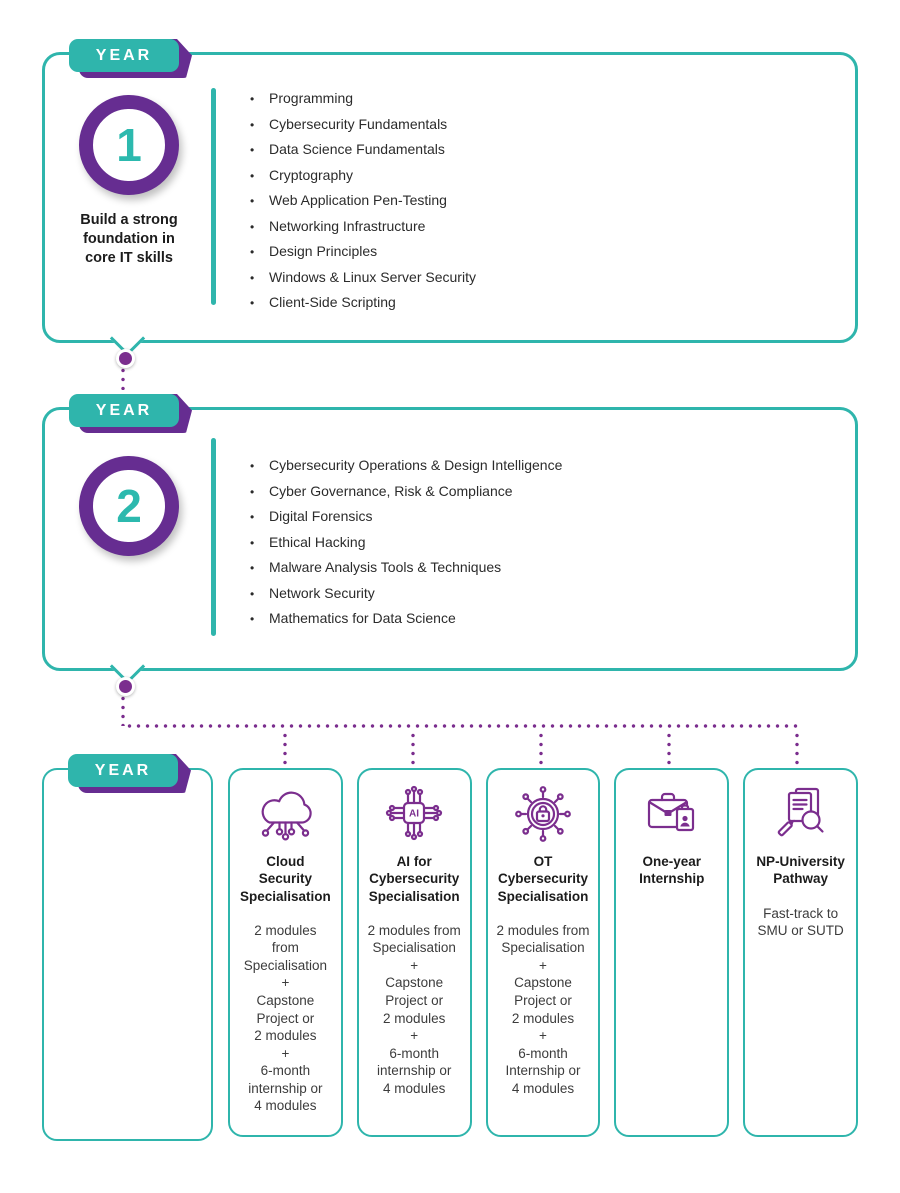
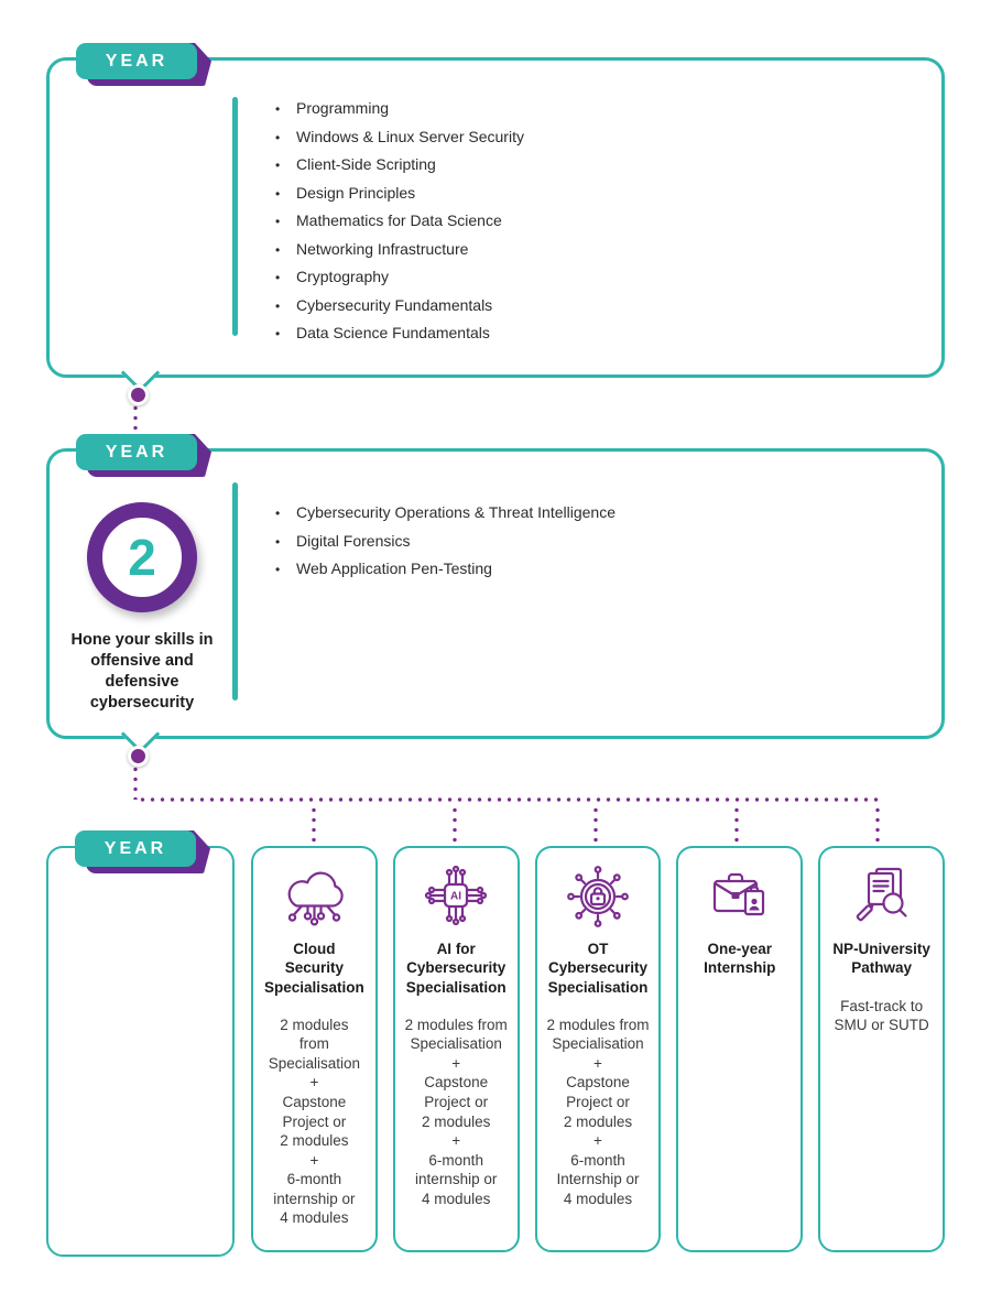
  YEAR
- 1
- Build a strong
- foundation in
- core IT skills
  Programming
- Cybersecurity Fundamentals
+ Windows & Linux Server Security
- Data Science Fundamentals
+ Client-Side Scripting
- Cryptography
+ Design Principles
- Web Application Pen-Testing
+ Mathematics for Data Science
  Networking Infrastructure
- Design Principles
+ Cryptography
- Windows & Linux Server Security
+ Cybersecurity Fundamentals
- Client-Side Scripting
+ Data Science Fundamentals
  YEAR
  2
+ Hone your skills in
+ offensive and
+ defensive
+ cybersecurity
- Cybersecurity Operations & Design Intelligence
+ Cybersecurity Operations & Threat Intelligence
- Cyber Governance, Risk & Compliance
  Digital Forensics
- Ethical Hacking
- Malware Analysis Tools & Techniques
- Network Security
- Mathematics for Data Science
+ Web Application Pen-Testing
  YEAR
  Cloud
  Security
  Specialisation
  2 modules
  from
  Specialisation
  +
  Capstone
  Project or
  2 modules
  +
  6-month
  internship or
  4 modules
  AI
  AI for
  Cybersecurity
  Specialisation
  2 modules from
  Specialisation
  +
  Capstone
  Project or
  2 modules
  +
  6-month
  internship or
  4 modules
  OT
  Cybersecurity
  Specialisation
  2 modules from
  Specialisation
  +
  Capstone
  Project or
  2 modules
  +
  6-month
  Internship or
  4 modules
  One-year
  Internship
  NP-University
  Pathway
  Fast-track to
  SMU or SUTD
